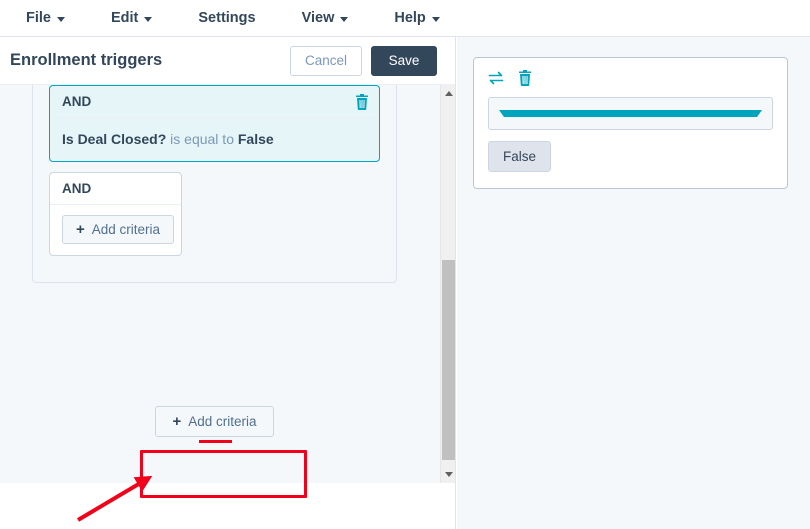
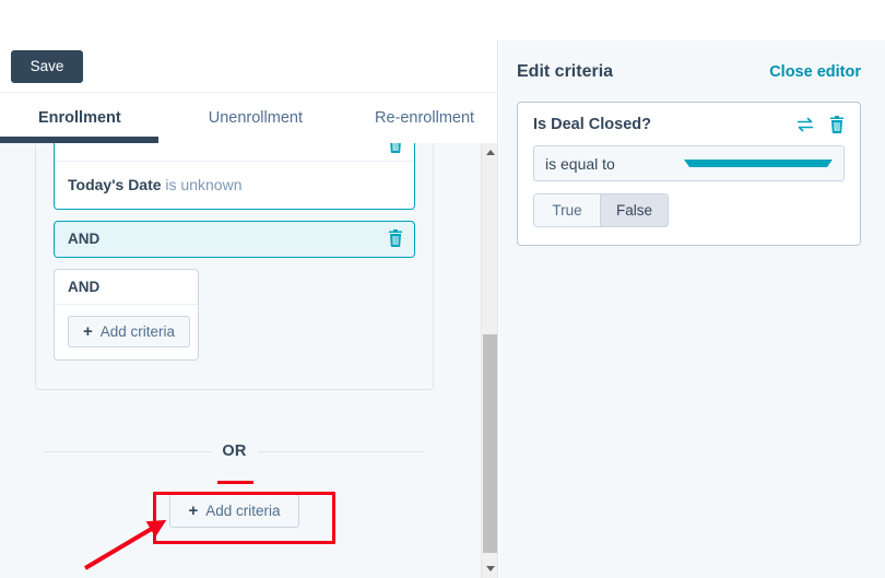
- File
- Edit
- Settings
- View
- Help
- Enrollment triggers
- Cancel
  Save
+ Enrollment
+ Unenrollment
+ Re-enrollment
+ Today's Date is unknown
  AND
- Is Deal Closed? is equal to False
  AND
  +
  Add criteria
+ OR
  +
  Add criteria
+ Edit criteria
+ Close editor
+ Is Deal Closed?
+ is equal to
+ True
  False
